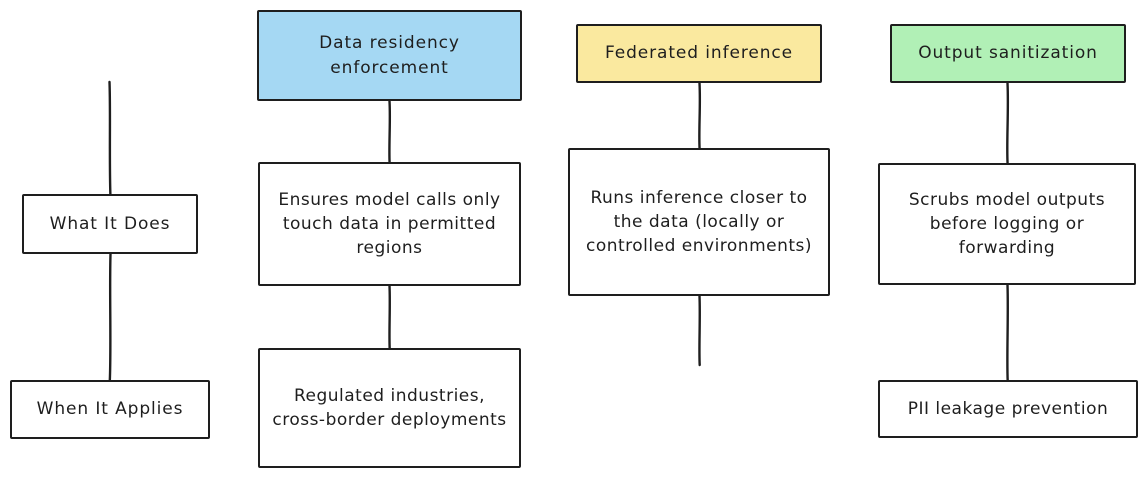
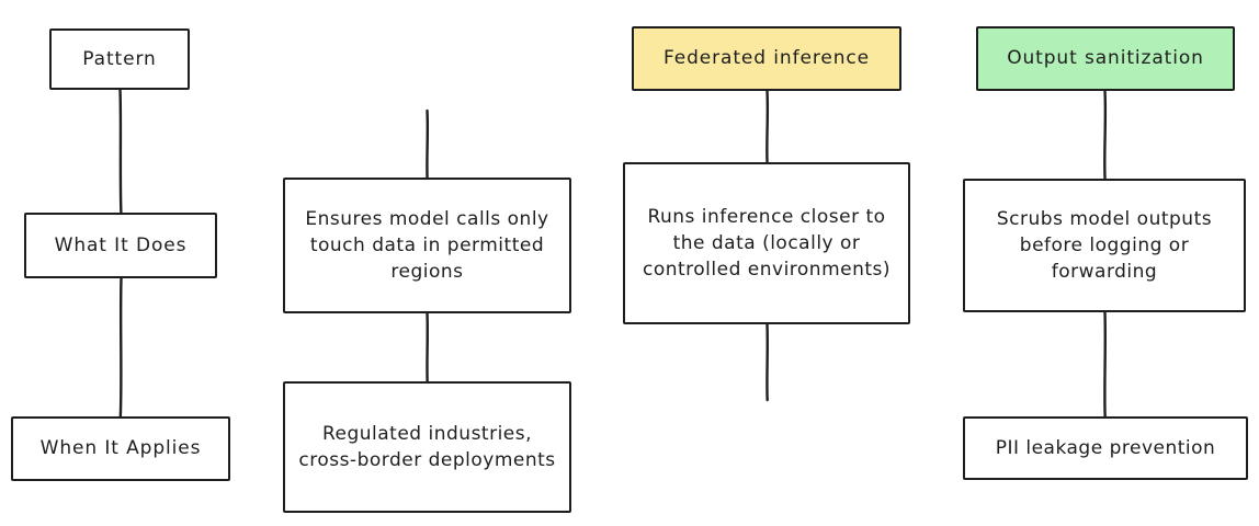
+ Pattern
  What It Does
  When It Applies
- Data residency
- enforcement
  Ensures model calls only
  touch data in permitted
  regions
  Regulated industries,
  cross-border deployments
  Federated inference
  Runs inference closer to
  the data (locally or
  controlled environments)
  Output sanitization
  Scrubs model outputs
  before logging or
  forwarding
  PII leakage prevention
